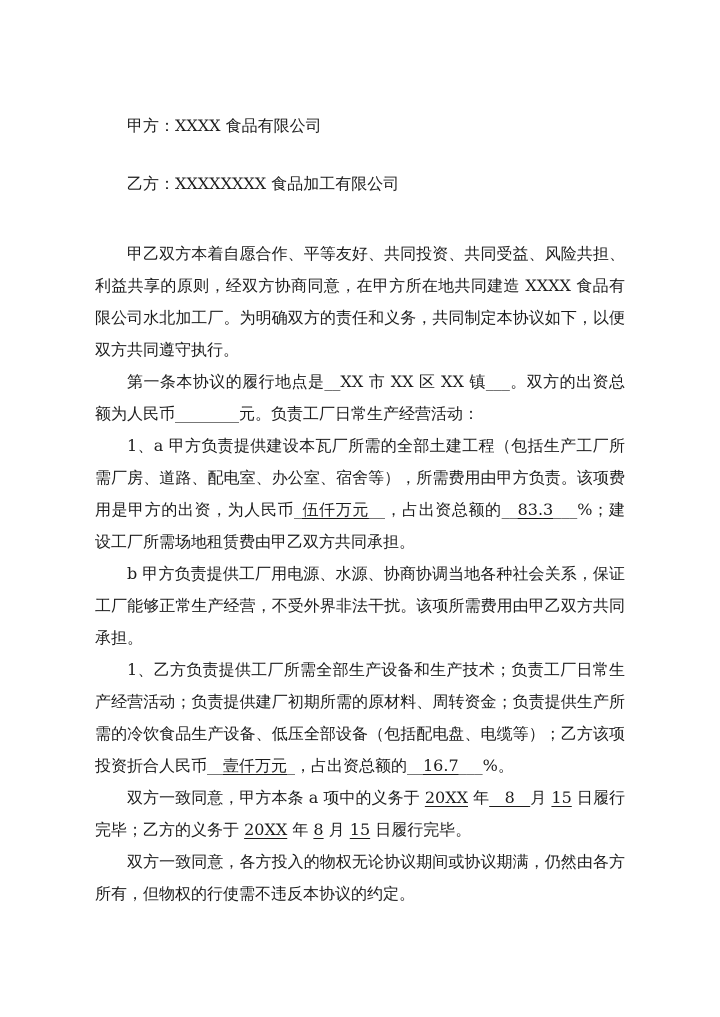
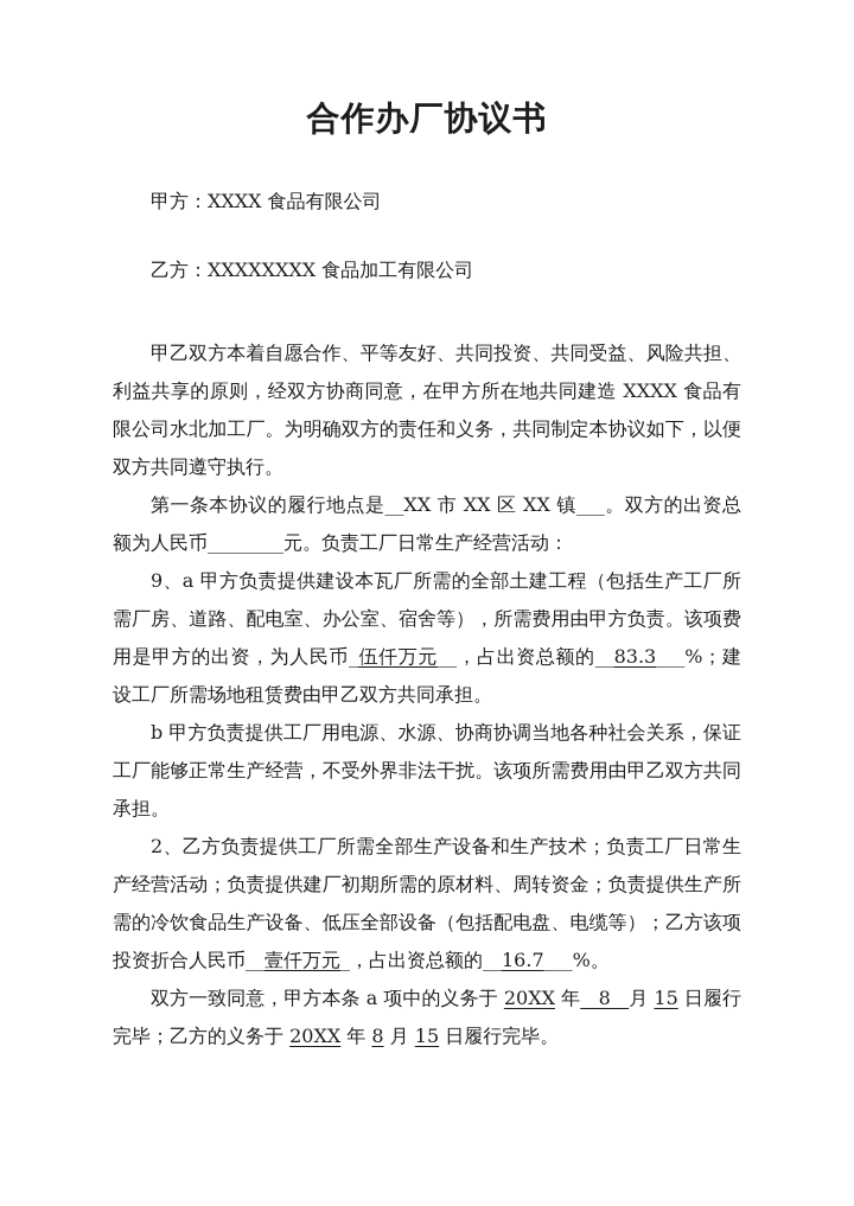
+ 合作办厂协议书
  甲方：XXXX 食品有限公司
  乙方：XXXXXXXX 食品加工有限公司
  甲乙双方本着自愿合作、平等友好、共同投资、共同受益、风险共担、利益共享的原则，经双方协商同意，在甲方所在地共同建造 XXXX 食品有限公司水北加工厂。为明确双方的责任和义务，共同制定本协议如下，以便双方共同遵守执行。
  第一条本协议的履行地点是__XX 市 XX 区 XX 镇___。双方的出资总额为人民币________元。负责工厂日常生产经营活动：
- 1、a 甲方负责提供建设本瓦厂所需的全部土建工程（包括生产工厂所需厂房、道路、配电室、办公室、宿舍等），所需费用由甲方负责。该项费用是甲方的出资，为人民币_伍仟万元__，占出资总额的__83.3___%；建设工厂所需场地租赁费由甲乙双方共同承担。
+ 9、a 甲方负责提供建设本瓦厂所需的全部土建工程（包括生产工厂所需厂房、道路、配电室、办公室、宿舍等），所需费用由甲方负责。该项费用是甲方的出资，为人民币_伍仟万元__，占出资总额的__83.3___%；建设工厂所需场地租赁费由甲乙双方共同承担。
  b 甲方负责提供工厂用电源、水源、协商协调当地各种社会关系，保证工厂能够正常生产经营，不受外界非法干扰。该项所需费用由甲乙双方共同承担。
- 1、乙方负责提供工厂所需全部生产设备和生产技术；负责工厂日常生产经营活动；负责提供建厂初期所需的原材料、周转资金；负责提供生产所需的冷饮食品生产设备、低压全部设备（包括配电盘、电缆等）；乙方该项投资折合人民币__壹仟万元_，占出资总额的__16.7___%。
+ 2、乙方负责提供工厂所需全部生产设备和生产技术；负责工厂日常生产经营活动；负责提供建厂初期所需的原材料、周转资金；负责提供生产所需的冷饮食品生产设备、低压全部设备（包括配电盘、电缆等）；乙方该项投资折合人民币__壹仟万元_，占出资总额的__16.7___%。
  双方一致同意，甲方本条 a 项中的义务于 20XX 年 8 月 15 日履行完毕；乙方的义务于 20XX 年 8 月 15 日履行完毕。
- 双方一致同意，各方投入的物权无论协议期间或协议期满，仍然由各方所有，但物权的行使需不违反本协议的约定。
